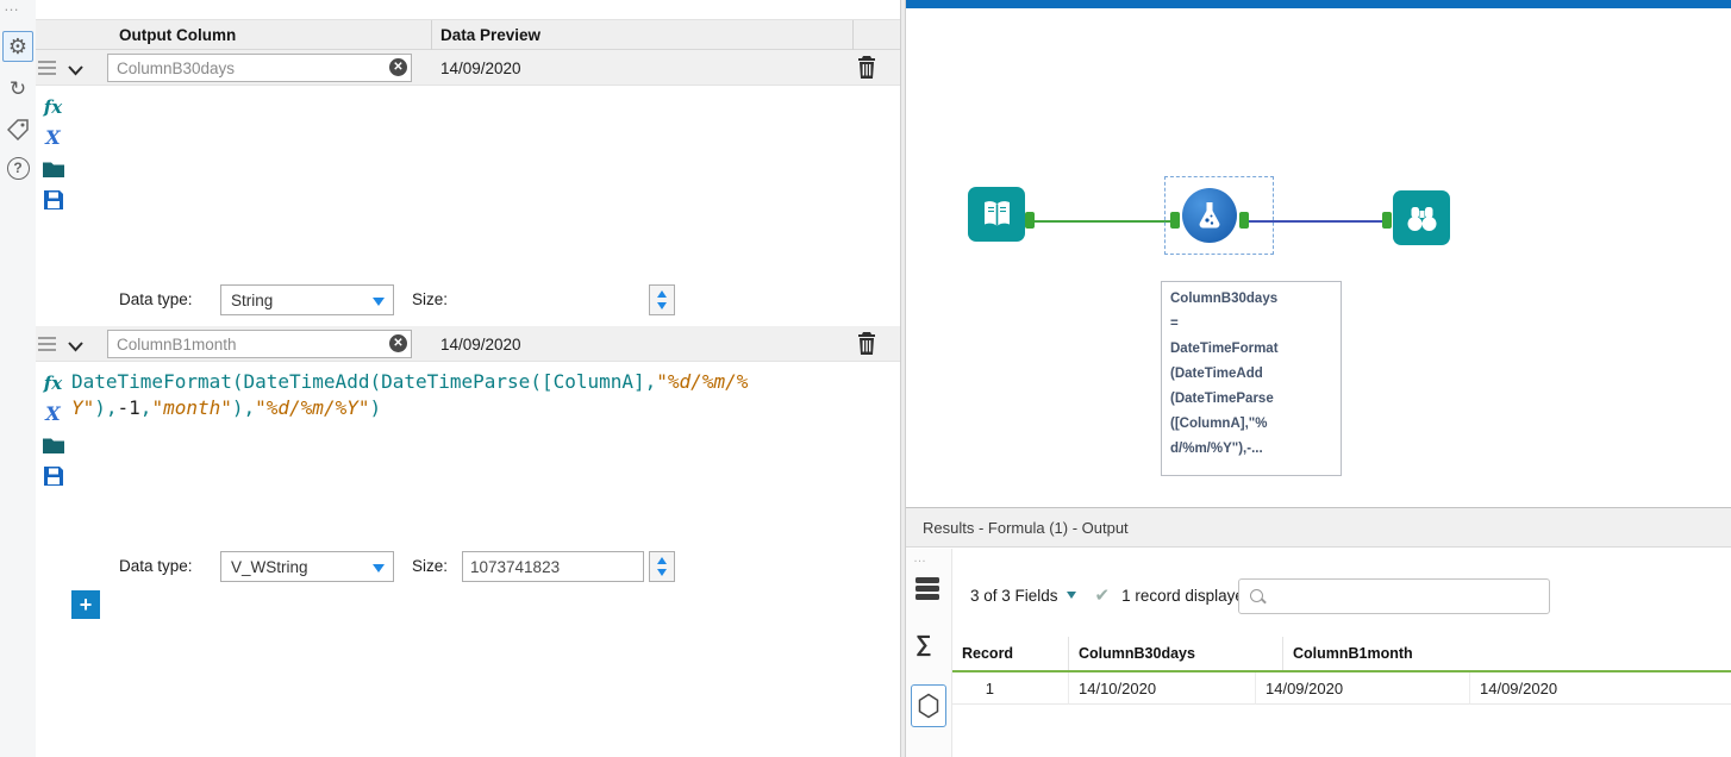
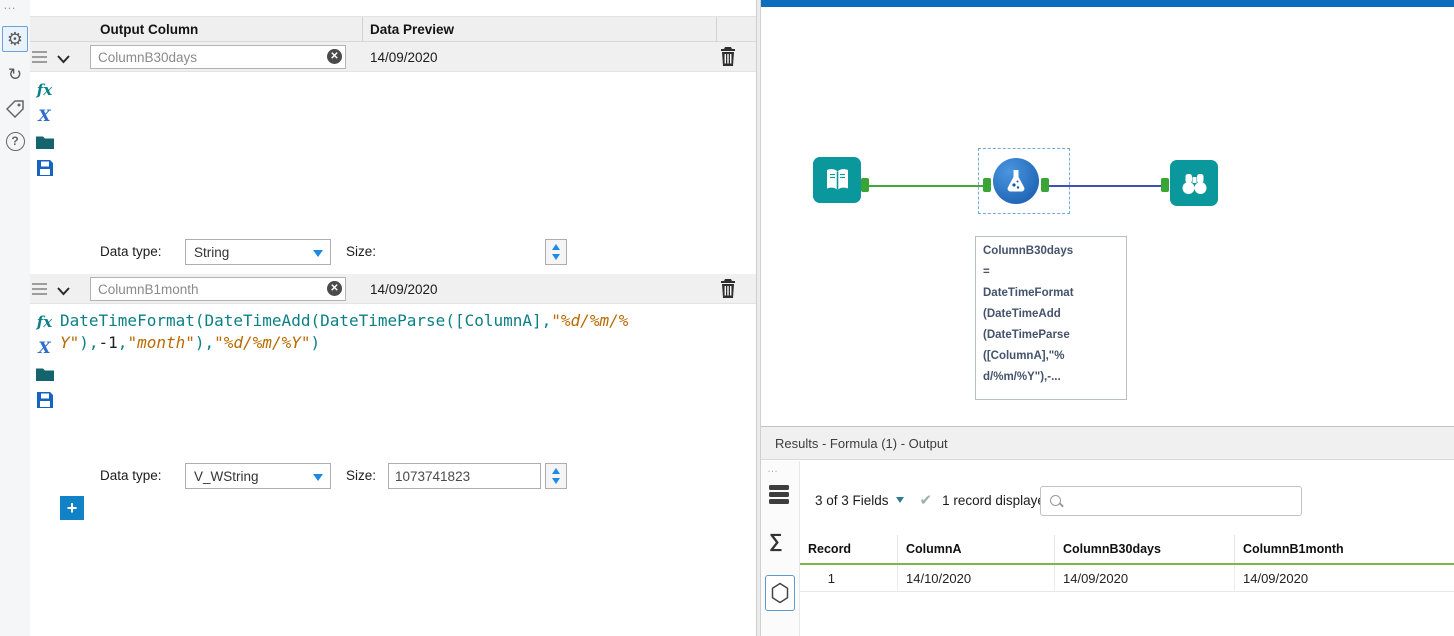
  …
  ⚙
  ↻
  ?
  Output Column
  Data Preview
  ColumnB30days
  ✕
  14/09/2020
  fx
  X
  Data type:
  String
  Size:
  ColumnB1month
  ✕
  14/09/2020
  fx
  X
  DateTimeFormat(DateTimeAdd(DateTimeParse([ColumnA],"%d/%m/%Y"),-1,"month"),"%d/%m/%Y")
  Data type:
  V_WString
  Size:
  1073741823
  +
  ColumnB30days
  =
  DateTimeFormat
  (DateTimeAdd
  (DateTimeParse
  ([ColumnA],"%
  d/%m/%Y"),-...
  Results - Formula (1) - Output
  …
  ∑
  3 of 3 Fields
  ✔
  1 record display
  Record
+ ColumnA
  ColumnB30days
  ColumnB1month
  1
  14/10/2020
  14/09/2020
  14/09/2020
